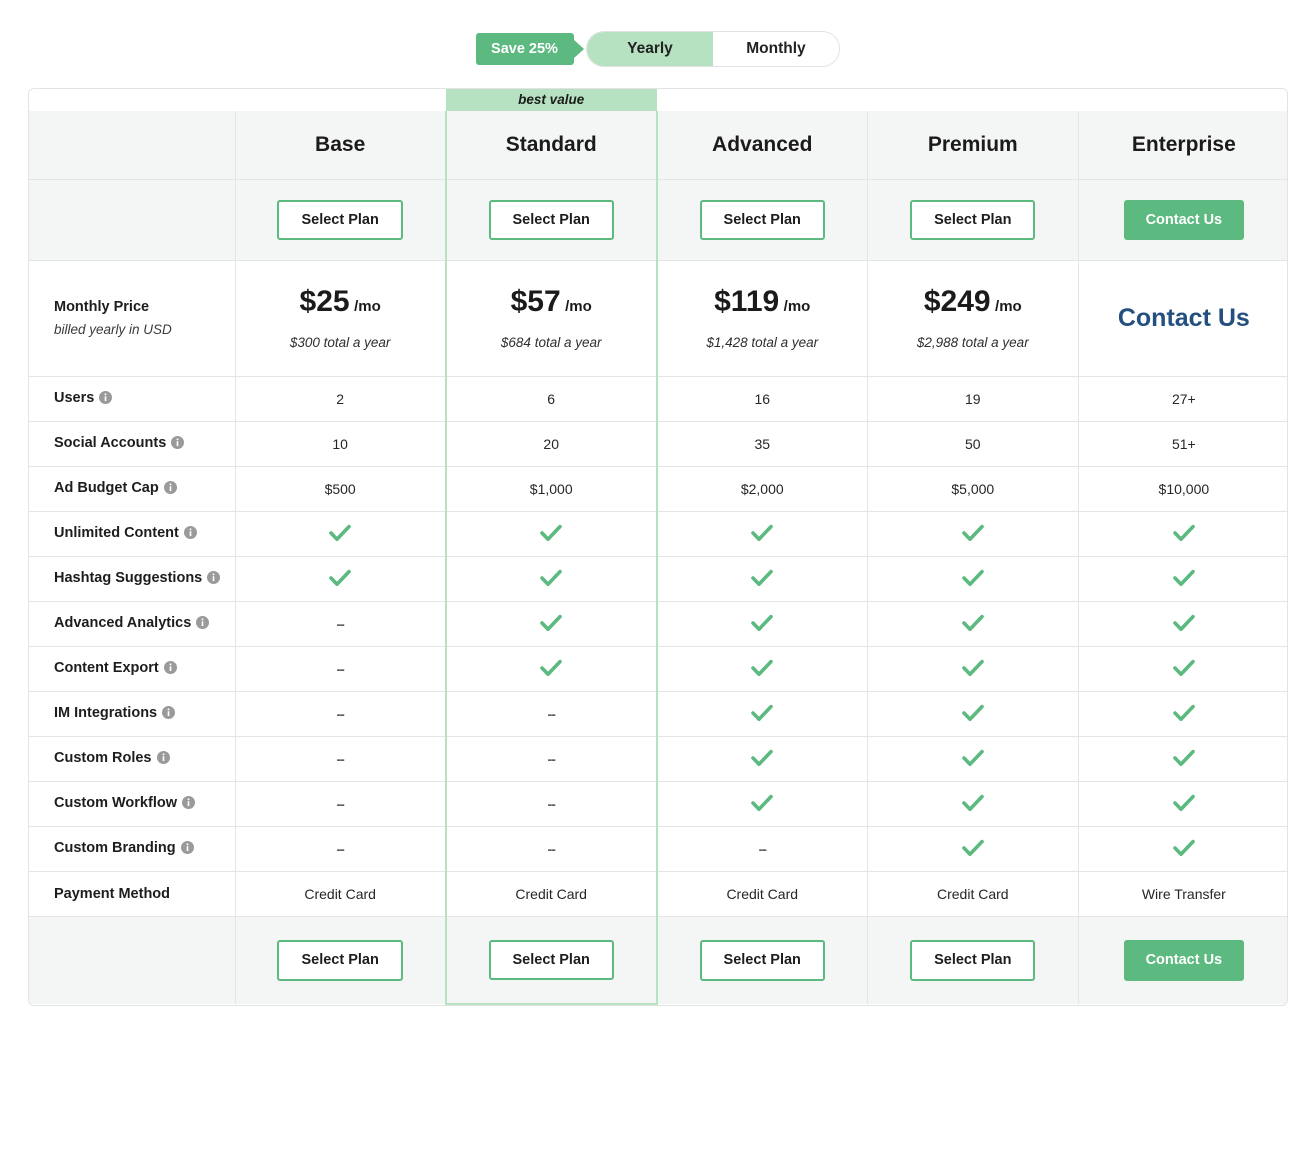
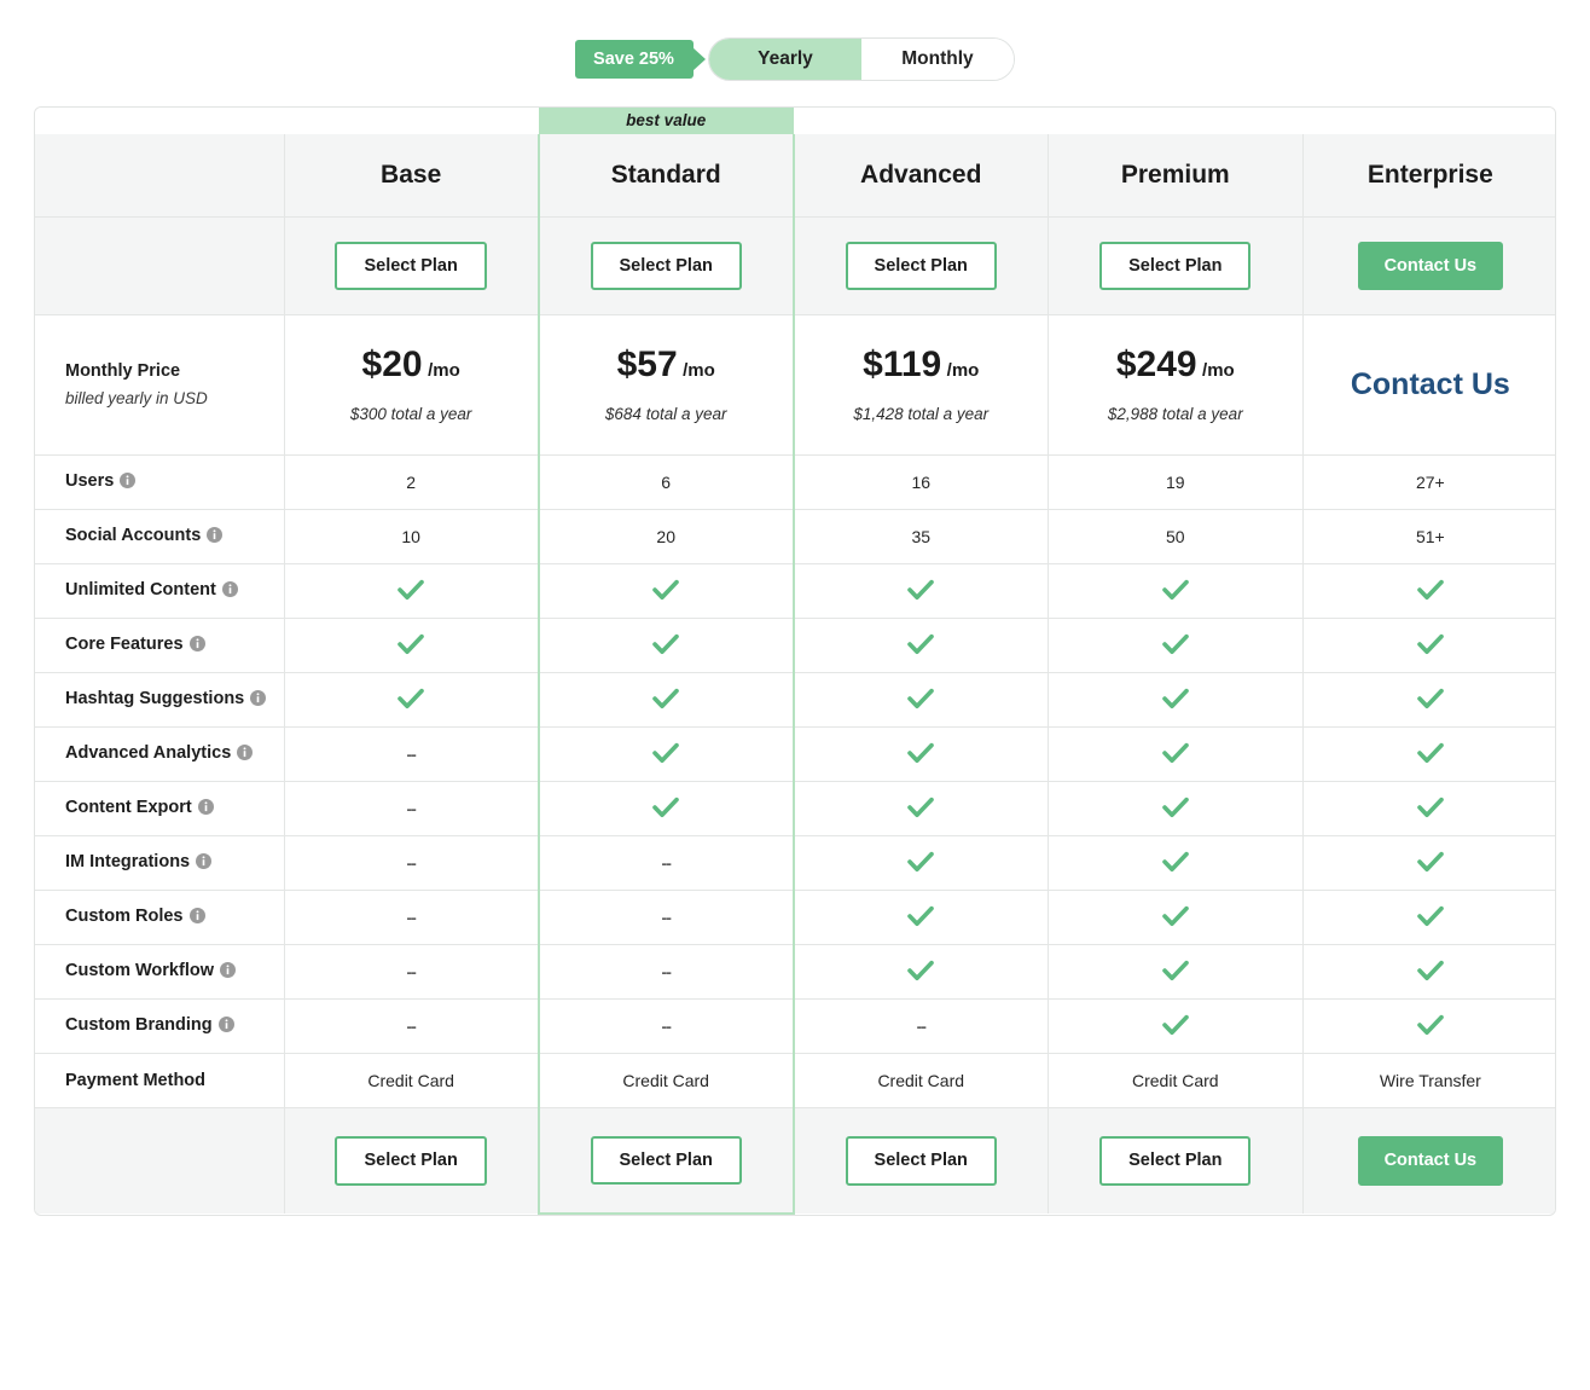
  Save 25%
  Yearly
  Monthly
  		best value
  	Base	Standard	Advanced	Premium	Enterprise
  	Select Plan	Select Plan	Select Plan	Select Plan	Contact Us
- Monthly Pricebilled yearly in USD	$25 /mo$300 total a year	$57 /mo$684 total a year	$119 /mo$1,428 total a year	$249 /mo$2,988 total a year	Contact Us
+ Monthly Pricebilled yearly in USD	$20 /mo$300 total a year	$57 /mo$684 total a year	$119 /mo$1,428 total a year	$249 /mo$2,988 total a year	Contact Us
  Users	2	6	16	19	27+
  Social Accounts	10	20	35	50	51+
- Ad Budget Cap	$500	$1,000	$2,000	$5,000	$10,000
  Unlimited Content
+ Core Features
  Hashtag Suggestions
  Advanced Analytics	--
  Content Export	--
  IM Integrations	--	--
  Custom Roles	--	--
  Custom Workflow	--	--
  Custom Branding	--	--	--
  Payment Method	Credit Card	Credit Card	Credit Card	Credit Card	Wire Transfer
  	Select Plan	Select Plan	Select Plan	Select Plan	Contact Us
